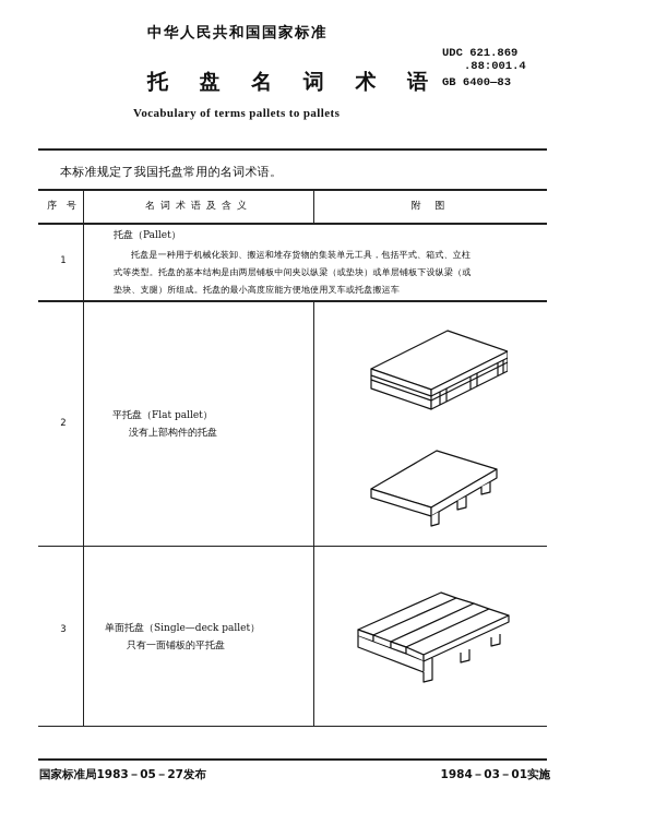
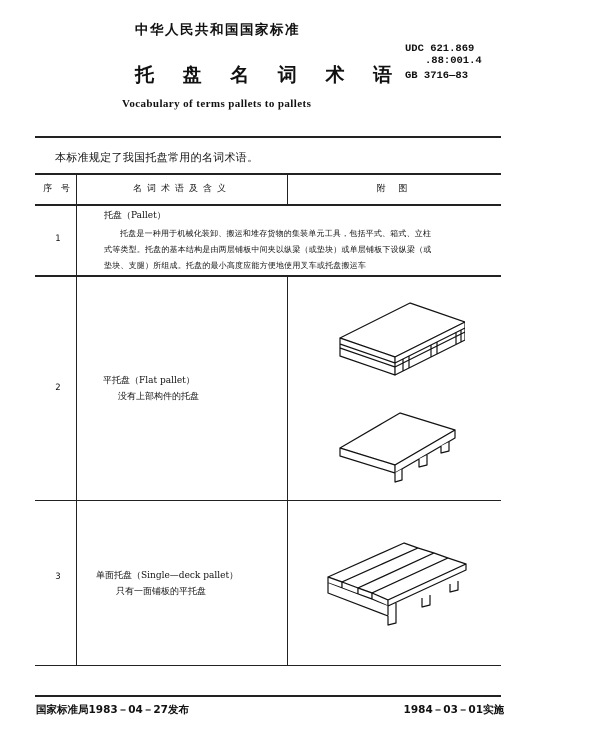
  中华人民共和国国家标准
  托 盘 名 词 术 语
  Vocabulary of terms pallets to pallets
  UDC 621.869
  .88:001.4
- GB 6400—83
+ GB 3716—83
  本标准规定了我国托盘常用的名词术语。
  序 号
  名词术语及含义
  附 图
  1
  托盘（Pallet）
  托盘是一种用于机械化装卸、搬运和堆存货物的集装单元工具，包括平式、箱式、立柱
  式等类型。托盘的基本结构是由两层铺板中间夹以纵梁（或垫块）或单层铺板下设纵梁（或
  垫块、支腿）所组成。托盘的最小高度应能方便地使用叉车或托盘搬运车
  2
  平托盘（Flat pallet）
  没有上部构件的托盘
  3
  单面托盘（Single—deck pallet）
  只有一面铺板的平托盘
- 国家标准局1983－05－27发布
+ 国家标准局1983－04－27发布
  1984－03－01实施
